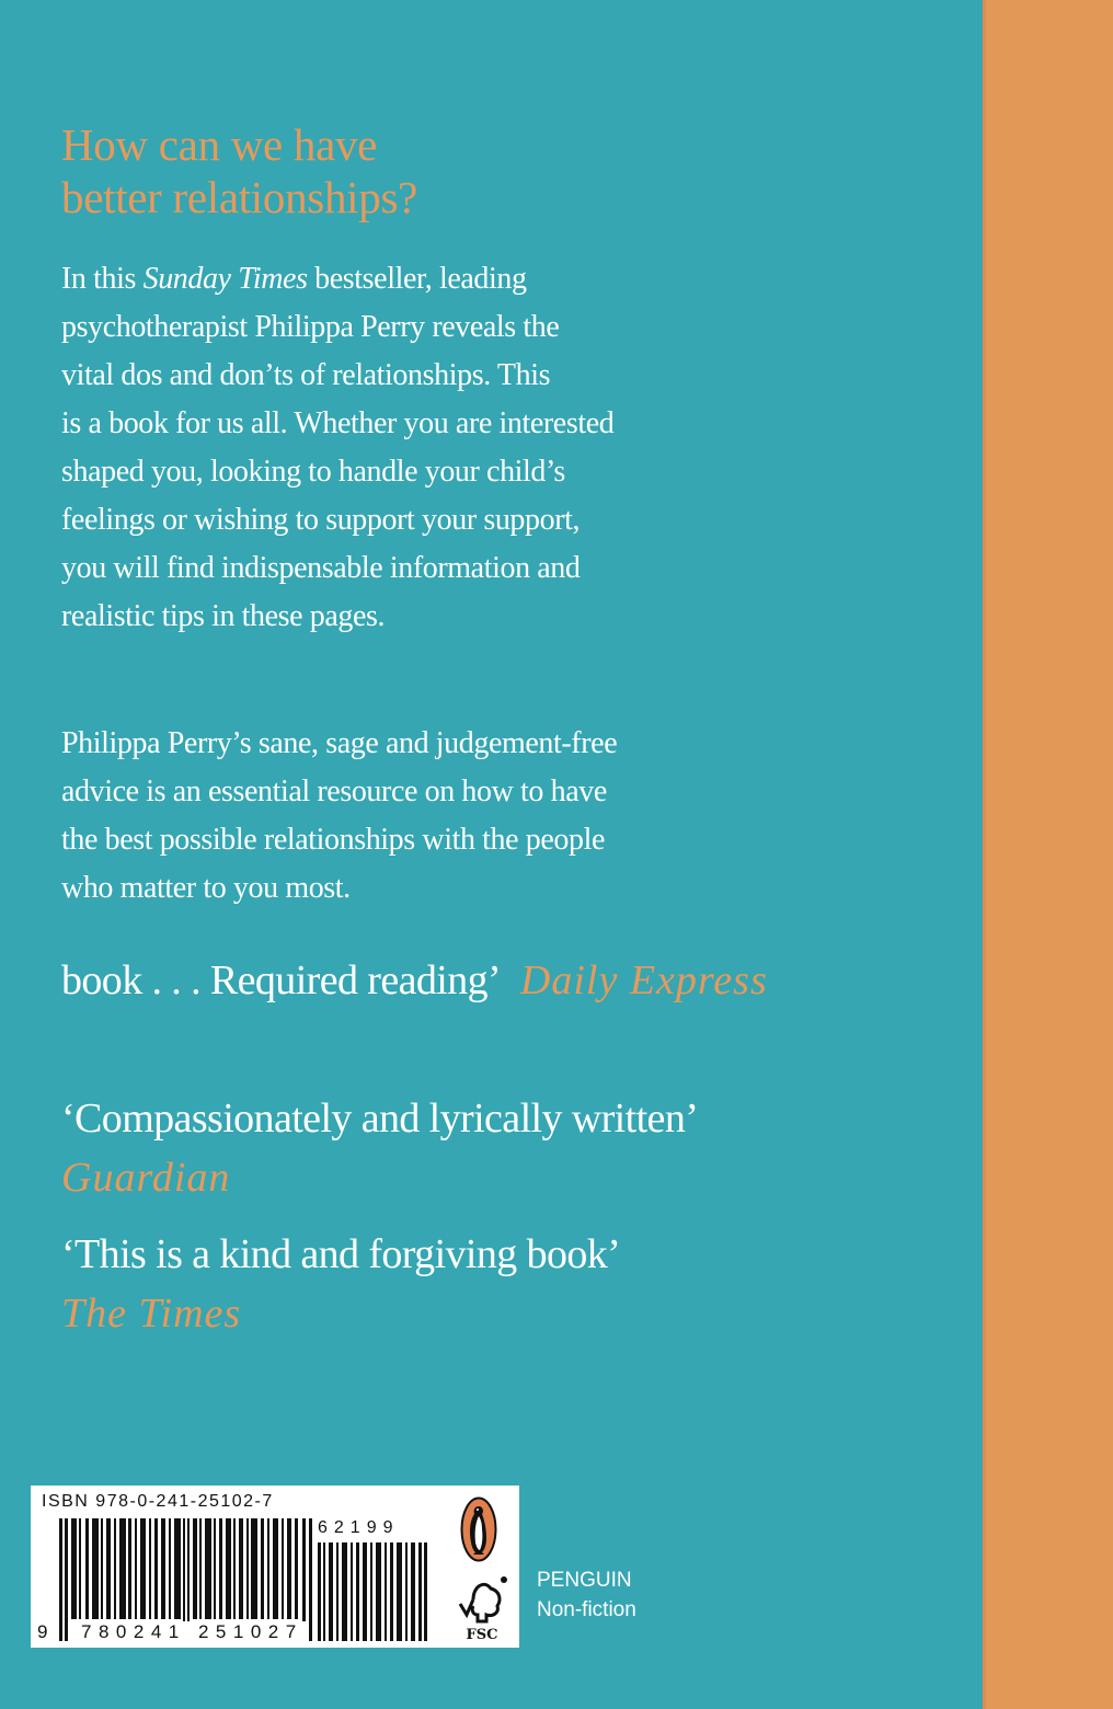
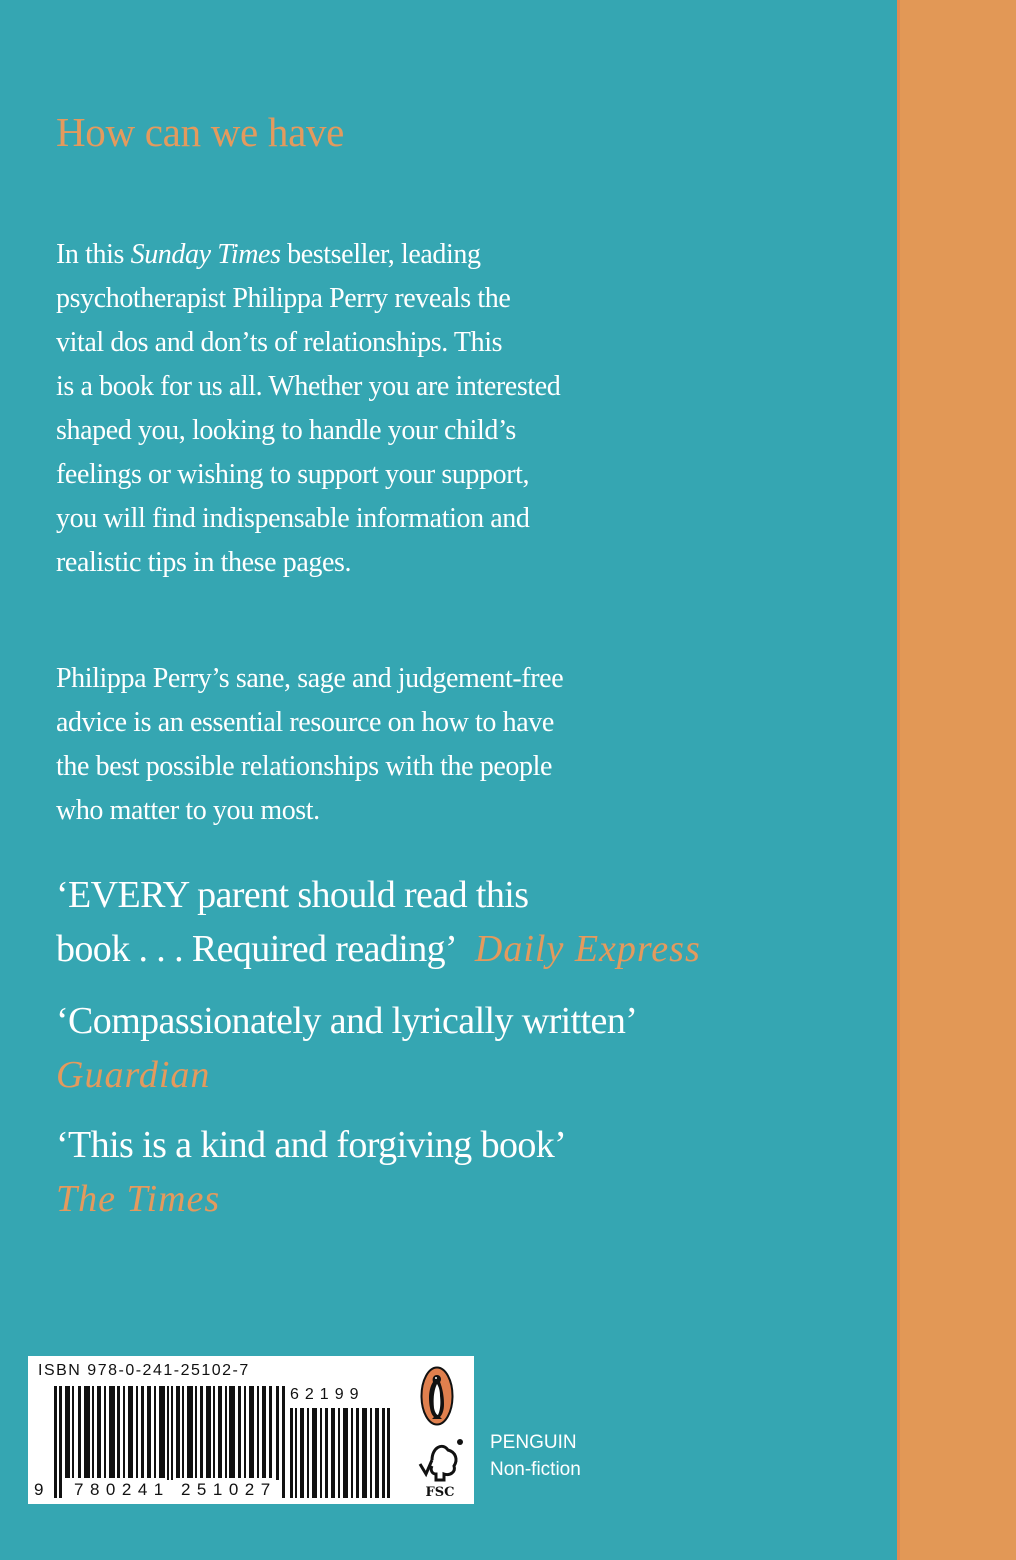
  How can we have
- better relationships?
  In this Sunday Times bestseller, leading
  psychotherapist Philippa Perry reveals the
  vital dos and don’ts of relationships. This
  is a book for us all. Whether you are interested
  shaped you, looking to handle your child’s
  feelings or wishing to support your support,
  you will find indispensable information and
  realistic tips in these pages.
  Philippa Perry’s sane, sage and judgement-free
  advice is an essential resource on how to have
  the best possible relationships with the people
  who matter to you most.
+ ‘EVERY parent should read this
  book . . . Required reading’ Daily Express
  ‘Compassionately and lyrically written’
  Guardian
  ‘This is a kind and forgiving book’
  The Times
  ISBN 978-0-241-25102-7
  62199
  9
  780241 251027
  FSC
  PENGUIN
  Non-fiction
